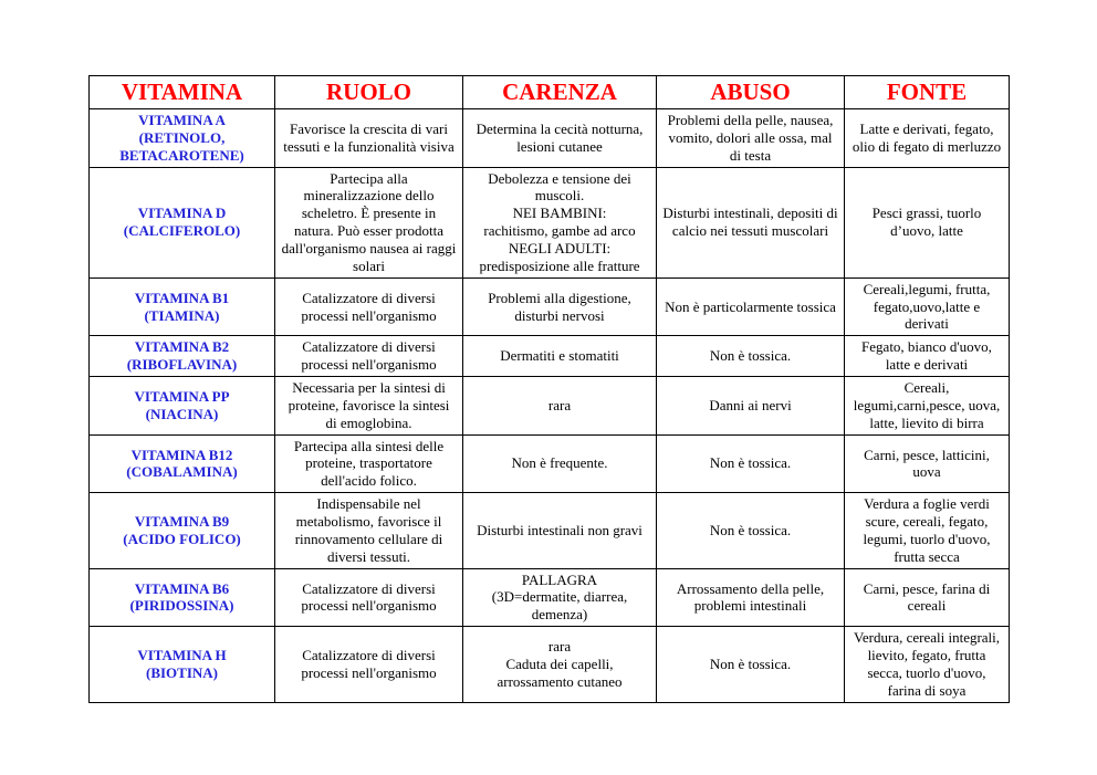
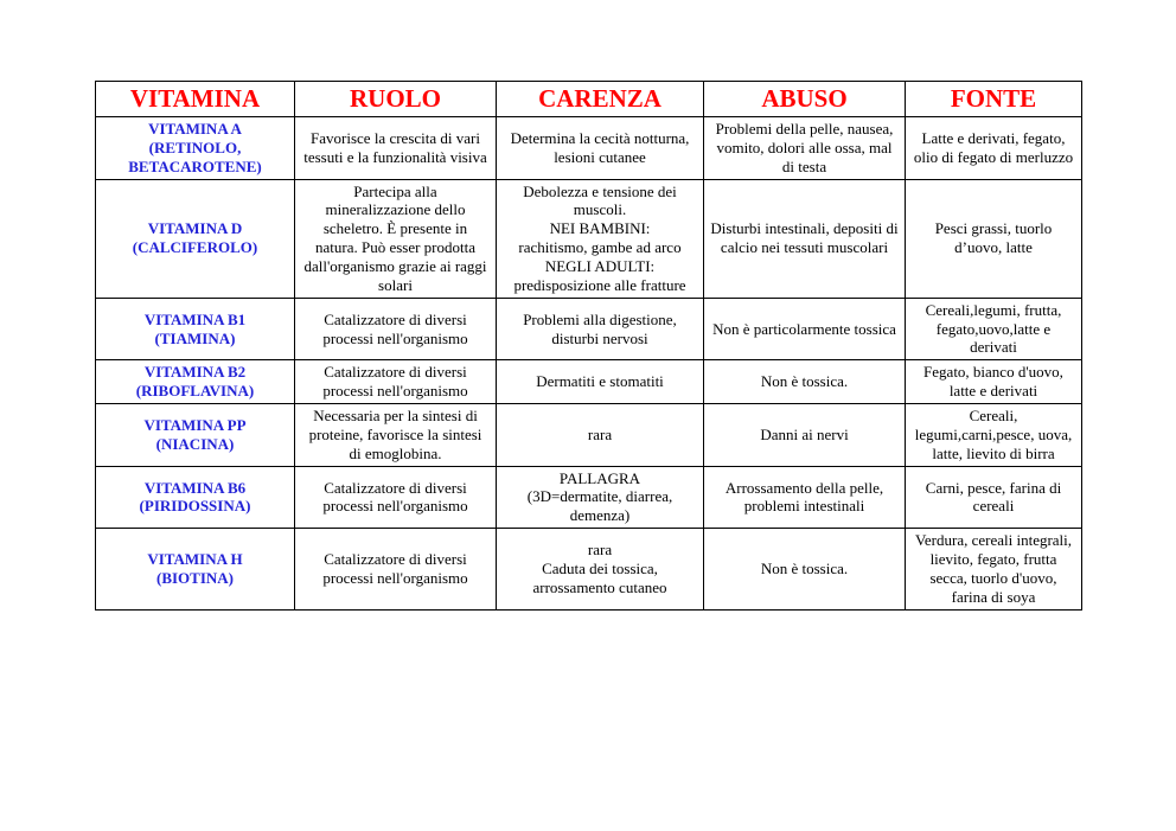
  VITAMINA	RUOLO	CARENZA	ABUSO	FONTE
  VITAMINA A (RETINOLO, BETACAROTENE)	Favorisce la crescita di vari tessuti e la funzionalità visiva	Determina la cecità notturna, lesioni cutanee	Problemi della pelle, nausea, vomito, dolori alle ossa, mal di testa	Latte e derivati, fegato, olio di fegato di merluzzo
- VITAMINA D (CALCIFEROLO)	Partecipa alla mineralizzazione dello scheletro. È presente in natura. Può esser prodotta dall'organismo nausea ai raggi solari	Debolezza e tensione dei muscoli. NEI BAMBINI: rachitismo, gambe ad arco NEGLI ADULTI: predisposizione alle fratture	Disturbi intestinali, depositi di calcio nei tessuti muscolari	Pesci grassi, tuorlo d’uovo, latte
+ VITAMINA D (CALCIFEROLO)	Partecipa alla mineralizzazione dello scheletro. È presente in natura. Può esser prodotta dall'organismo grazie ai raggi solari	Debolezza e tensione dei muscoli. NEI BAMBINI: rachitismo, gambe ad arco NEGLI ADULTI: predisposizione alle fratture	Disturbi intestinali, depositi di calcio nei tessuti muscolari	Pesci grassi, tuorlo d’uovo, latte
  VITAMINA B1 (TIAMINA)	Catalizzatore di diversi processi nell'organismo	Problemi alla digestione, disturbi nervosi	Non è particolarmente tossica	Cereali,legumi, frutta, fegato,uovo,latte e derivati
  VITAMINA B2 (RIBOFLAVINA)	Catalizzatore di diversi processi nell'organismo	Dermatiti e stomatiti	Non è tossica.	Fegato, bianco d'uovo, latte e derivati
  VITAMINA PP (NIACINA)	Necessaria per la sintesi di proteine, favorisce la sintesi di emoglobina.	rara	Danni ai nervi	Cereali, legumi,carni,pesce, uova, latte, lievito di birra
- VITAMINA B12 (COBALAMINA)	Partecipa alla sintesi delle proteine, trasportatore dell'acido folico.	Non è frequente.	Non è tossica.	Carni, pesce, latticini, uova
- VITAMINA B9 (ACIDO FOLICO)	Indispensabile nel metabolismo, favorisce il rinnovamento cellulare di diversi tessuti.	Disturbi intestinali non gravi	Non è tossica.	Verdura a foglie verdi scure, cereali, fegato, legumi, tuorlo d'uovo, frutta secca
  VITAMINA B6 (PIRIDOSSINA)	Catalizzatore di diversi processi nell'organismo	PALLAGRA (3D=dermatite, diarrea, demenza)	Arrossamento della pelle, problemi intestinali	Carni, pesce, farina di cereali
- VITAMINA H (BIOTINA)	Catalizzatore di diversi processi nell'organismo	rara Caduta dei capelli, arrossamento cutaneo	Non è tossica.	Verdura, cereali integrali, lievito, fegato, frutta secca, tuorlo d'uovo, farina di soya
+ VITAMINA H (BIOTINA)	Catalizzatore di diversi processi nell'organismo	rara Caduta dei tossica, arrossamento cutaneo	Non è tossica.	Verdura, cereali integrali, lievito, fegato, frutta secca, tuorlo d'uovo, farina di soya
